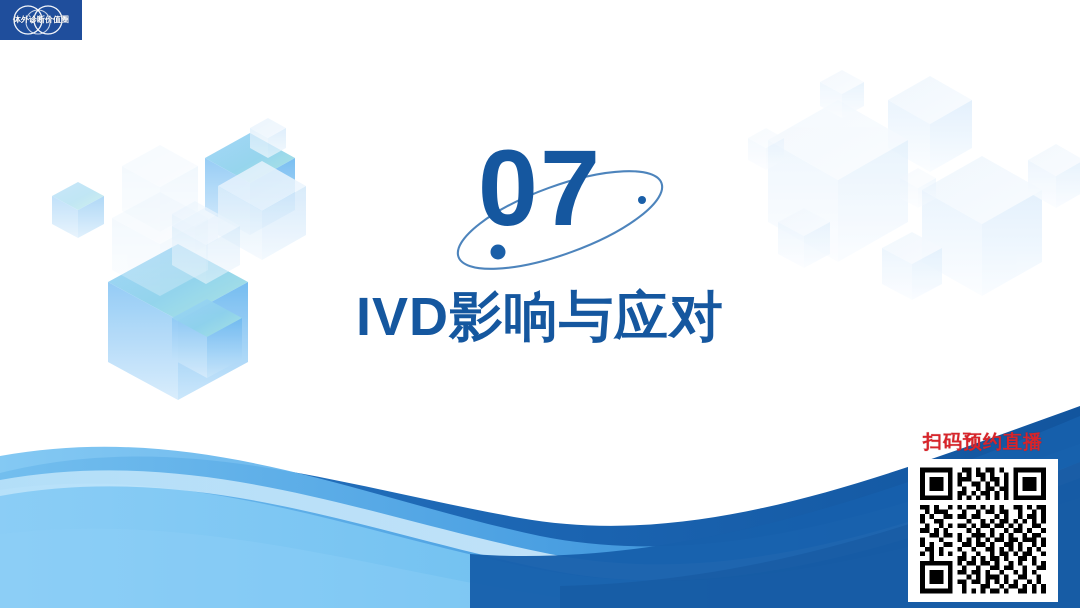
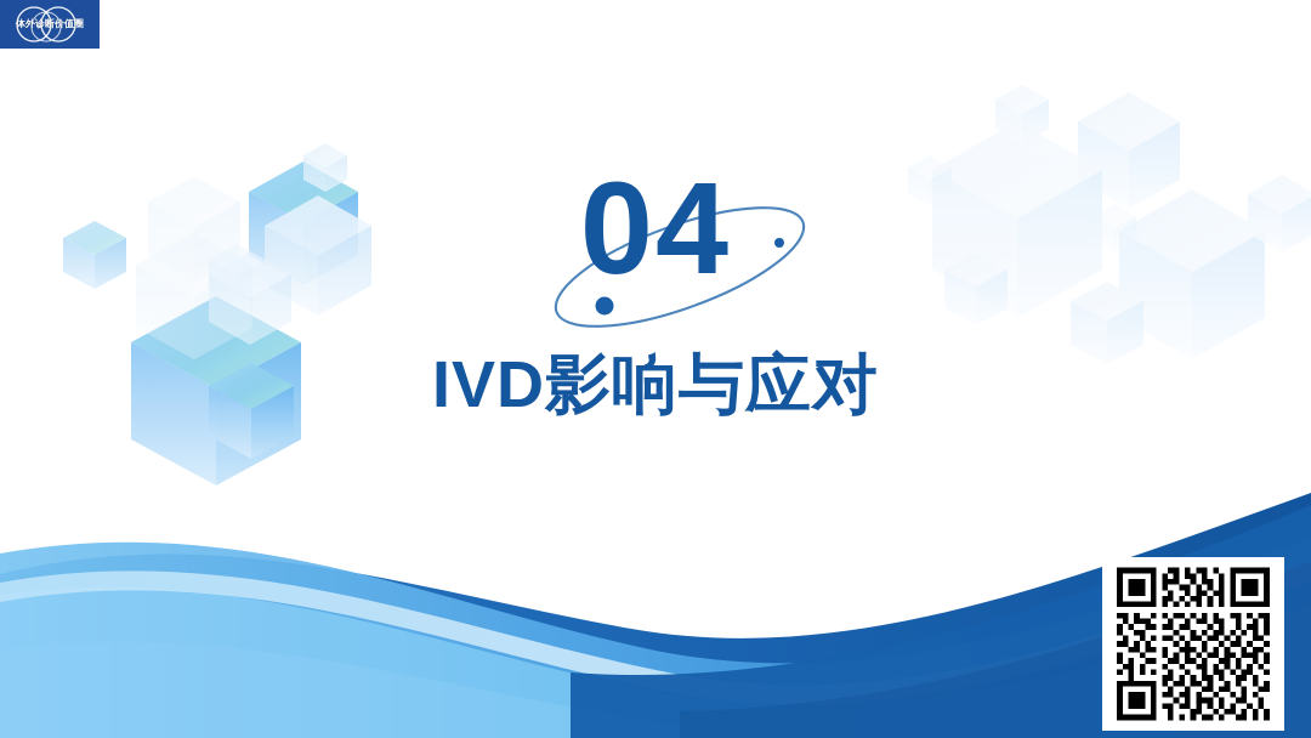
  体外诊断价值圈
- 07
+ 04
  IVD影响与应对
- 扫码预约直播
